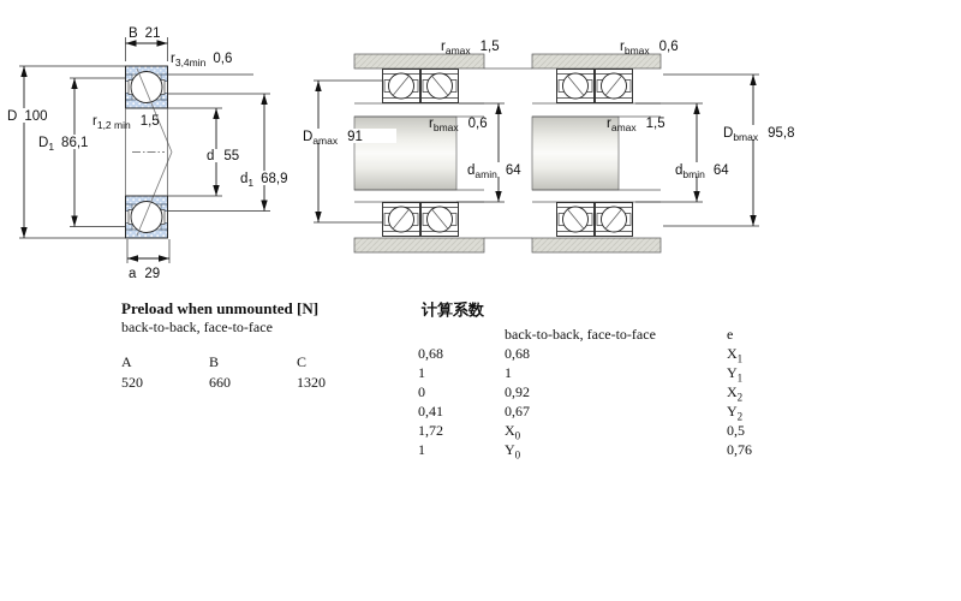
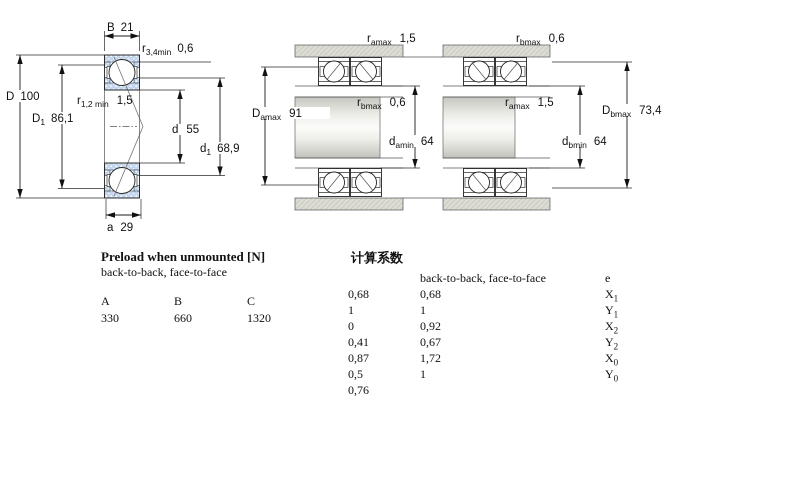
  B 21
  r3,4min 0,6
  D 100
  D1 86,1
  r1,2 min 1,5
  d 55
  d1 68,9
  a 29
  ramax 1,5
  rbmax 0,6
  Damax 91
  damin 64
  rbmax 0,6
  ramax 1,5
- Dbmax 95,8
+ Dbmax 73,4
  dbmin 64
  Preload when unmounted [N]
  back-to-back, face-to-face
  A
  B
  C
- 520
+ 330
  660
  1320
  计算系数
  back-to-back, face-to-face
  e
  0,68
  0,68
  X1
  1
  1
  Y1
  0
  0,92
  X2
  0,41
  0,67
  Y2
+ 0,87
  1,72
  X0
  0,5
  1
  Y0
  0,76
